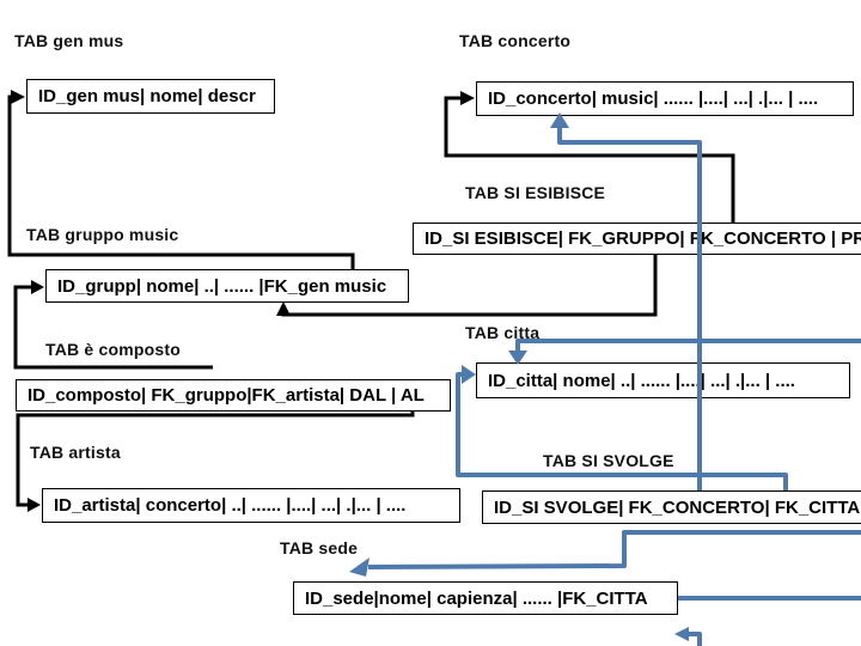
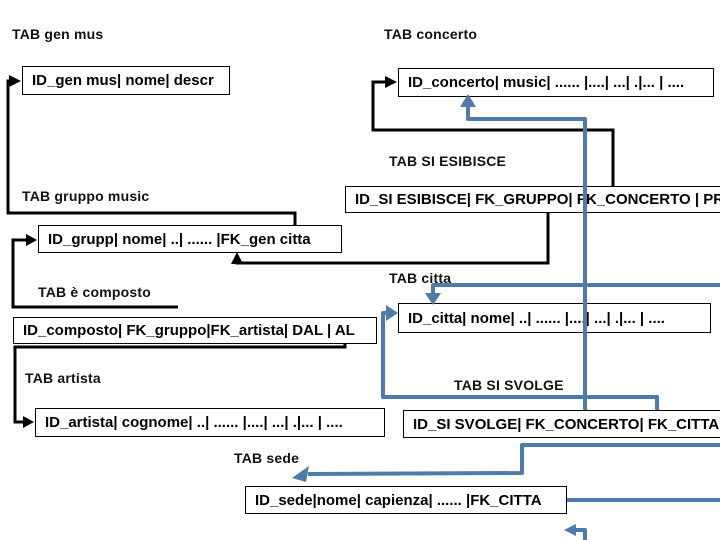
  TAB gen mus
  TAB concerto
  TAB SI ESIBISCE
  TAB gruppo music
  TAB citta
  TAB è composto
  TAB artista
  TAB SI SVOLGE
  TAB sede
  ID_gen mus| nome| descr
  ID_concerto| music| ...... |....| ...| .|... | ....
  ID_SI ESIBISCE| FK_GRUPPO| FK_CONCERTO | PR
- ID_grupp| nome| ..| ...... |FK_gen music
+ ID_grupp| nome| ..| ...... |FK_gen citta
  ID_citta| nome| ..| ...... |...| ...| .|... | ....
  ID_composto| FK_gruppo|FK_artista| DAL | AL
- ID_artista| concerto| ..| ...... |....| ...| .|... | ....
+ ID_artista| cognome| ..| ...... |....| ...| .|... | ....
  ID_SI SVOLGE| FK_CONCERTO| FK_CITTA
  ID_sede|nome| capienza| ...... |FK_CITTA
